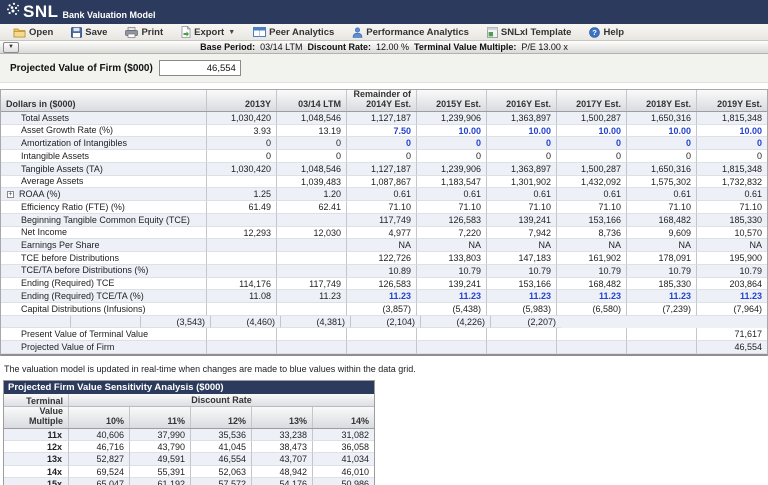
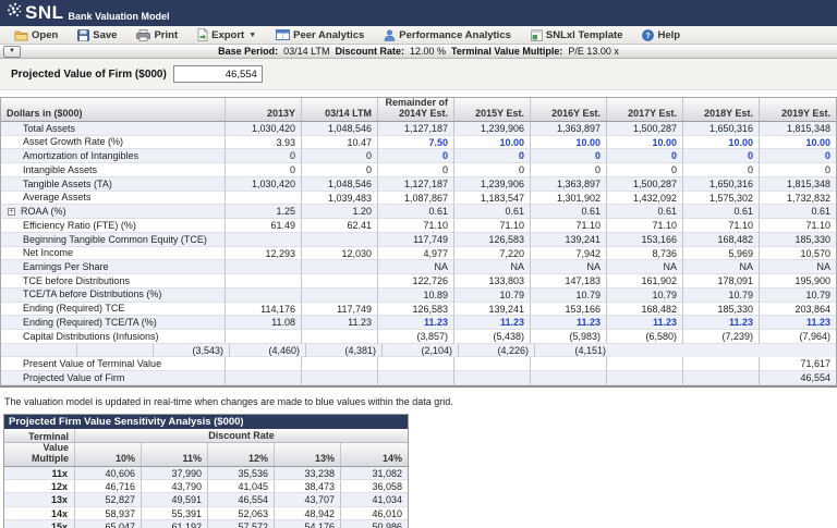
  SNL
  Bank Valuation Model
  Open
  Save
  Print
  Export
  Peer Analytics
  Performance Analytics
  SNLxl Template
  ?
  Help
  Base Period:
  03/14 LTM
  Discount Rate:
  12.00 %
  Terminal Value Multiple:
  P/E 13.00 x
  Projected Value of Firm ($000)
  46,554
  Dollars in ($000)
  2013Y
  03/14 LTM
  Remainder of
  2014Y Est.
  2015Y Est.
  2016Y Est.
  2017Y Est.
  2018Y Est.
  2019Y Est.
  Total Assets
  1,030,420
  1,048,546
  1,127,187
  1,239,906
  1,363,897
  1,500,287
  1,650,316
  1,815,348
  Asset Growth Rate (%)
  3.93
- 13.19
+ 10.47
  7.50
  10.00
  10.00
  10.00
  10.00
  10.00
  Amortization of Intangibles
  0
  0
  0
  0
  0
  0
  0
  0
  Intangible Assets
  0
  0
  0
  0
  0
  0
  0
  0
  Tangible Assets (TA)
  1,030,420
  1,048,546
  1,127,187
  1,239,906
  1,363,897
  1,500,287
  1,650,316
  1,815,348
  Average Assets
  1,039,483
  1,087,867
  1,183,547
  1,301,902
  1,432,092
  1,575,302
  1,732,832
  ROAA (%)
  1.25
  1.20
  0.61
  0.61
  0.61
  0.61
  0.61
  0.61
  Efficiency Ratio (FTE) (%)
  61.49
  62.41
  71.10
  71.10
  71.10
  71.10
  71.10
  71.10
  Beginning Tangible Common Equity (TCE)
  117,749
  126,583
  139,241
  153,166
  168,482
  185,330
  Net Income
  12,293
  12,030
  4,977
  7,220
  7,942
  8,736
- 9,609
+ 5,969
  10,570
  Earnings Per Share
  NA
  NA
  NA
  NA
  NA
  NA
  TCE before Distributions
  122,726
  133,803
  147,183
  161,902
  178,091
  195,900
  TCE/TA before Distributions (%)
  10.89
  10.79
  10.79
  10.79
  10.79
  10.79
  Ending (Required) TCE
  114,176
  117,749
  126,583
  139,241
  153,166
  168,482
  185,330
  203,864
  Ending (Required) TCE/TA (%)
  11.08
  11.23
  11.23
  11.23
  11.23
  11.23
  11.23
  11.23
  Capital Distributions (Infusions)
  (3,857)
  (5,438)
  (5,983)
  (6,580)
  (7,239)
  (7,964)
  (3,543)
  (4,460)
  (4,381)
  (2,104)
  (4,226)
- (2,207)
+ (4,151)
  Present Value of Terminal Value
  71,617
  Projected Value of Firm
  46,554
  The valuation model is updated in real-time when changes are made to blue values within the data grid.
  Projected Firm Value Sensitivity Analysis ($000)
  Discount Rate
  Terminal Value
  Multiple
  10%
  11%
  12%
  13%
  14%
  11x
  40,606
  37,990
  35,536
  33,238
  31,082
  12x
  46,716
  43,790
  41,045
  38,473
  36,058
  13x
  52,827
  49,591
  46,554
  43,707
  41,034
  14x
- 69,524
+ 58,937
  55,391
  52,063
  48,942
  46,010
  15x
  65,047
  61,192
  57,572
  54,176
  50,986
